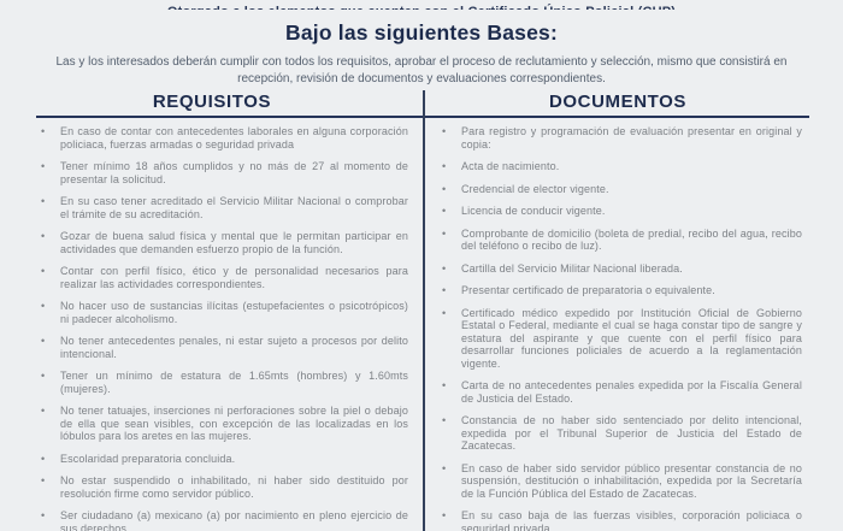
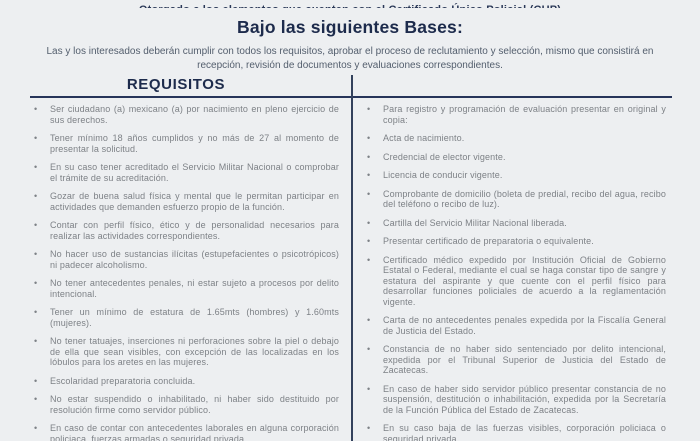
  Bajo las siguientes Bases:
  Las y los interesados deberán cumplir con todos los requisitos, aprobar el proceso de reclutamiento y selección, mismo que consistirá en recepción, revisión de documentos y evaluaciones correspondientes.
  REQUISITOS
- DOCUMENTOS
  •
- En caso de contar con antecedentes laborales en alguna corporación policiaca, fuerzas armadas o seguridad privada
+ Ser ciudadano (a) mexicano (a) por nacimiento en pleno ejercicio de sus derechos.
  •
  Tener mínimo 18 años cumplidos y no más de 27 al momento de presentar la solicitud.
  •
  En su caso tener acreditado el Servicio Militar Nacional o comprobar el trámite de su acreditación.
  •
  Gozar de buena salud física y mental que le permitan participar en actividades que demanden esfuerzo propio de la función.
  •
  Contar con perfil físico, ético y de personalidad necesarios para realizar las actividades correspondientes.
  •
  No hacer uso de sustancias ilícitas (estupefacientes o psicotrópicos) ni padecer alcoholismo.
  •
  No tener antecedentes penales, ni estar sujeto a procesos por delito intencional.
  •
  Tener un mínimo de estatura de 1.65mts (hombres) y 1.60mts (mujeres).
  •
  No tener tatuajes, inserciones ni perforaciones sobre la piel o debajo de ella que sean visibles, con excepción de las localizadas en los lóbulos para los aretes en las mujeres.
  •
  Escolaridad preparatoria concluida.
  •
  No estar suspendido o inhabilitado, ni haber sido destituido por resolución firme como servidor público.
  •
- Ser ciudadano (a) mexicano (a) por nacimiento en pleno ejercicio de sus derechos.
+ En caso de contar con antecedentes laborales en alguna corporación policiaca, fuerzas armadas o seguridad privada
  •
  Para registro y programación de evaluación presentar en original y copia:
  •
  Acta de nacimiento.
  •
  Credencial de elector vigente.
  •
  Licencia de conducir vigente.
  •
  Comprobante de domicilio (boleta de predial, recibo del agua, recibo del teléfono o recibo de luz).
  •
  Cartilla del Servicio Militar Nacional liberada.
  •
  Presentar certificado de preparatoria o equivalente.
  •
  Certificado médico expedido por Institución Oficial de Gobierno Estatal o Federal, mediante el cual se haga constar tipo de sangre y estatura del aspirante y que cuente con el perfil físico para desarrollar funciones policiales de acuerdo a la reglamentación vigente.
  •
  Carta de no antecedentes penales expedida por la Fiscalía General de Justicia del Estado.
  •
  Constancia de no haber sido sentenciado por delito intencional, expedida por el Tribunal Superior de Justicia del Estado de Zacatecas.
  •
  En caso de haber sido servidor público presentar constancia de no suspensión, destitución o inhabilitación, expedida por la Secretaría de la Función Pública del Estado de Zacatecas.
  •
  En su caso baja de las fuerzas visibles, corporación policiaca o seguridad privada
